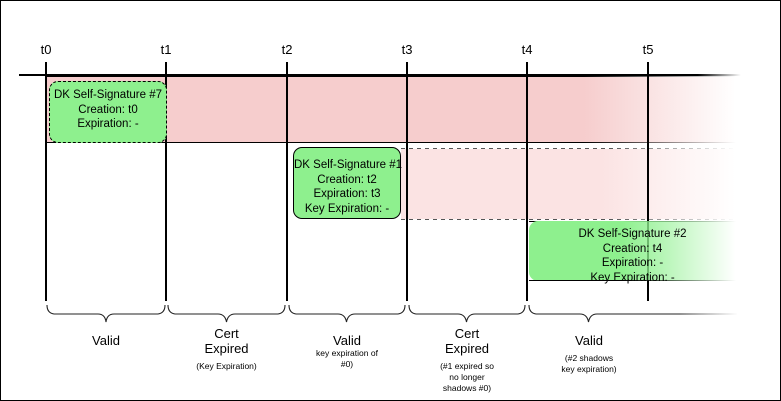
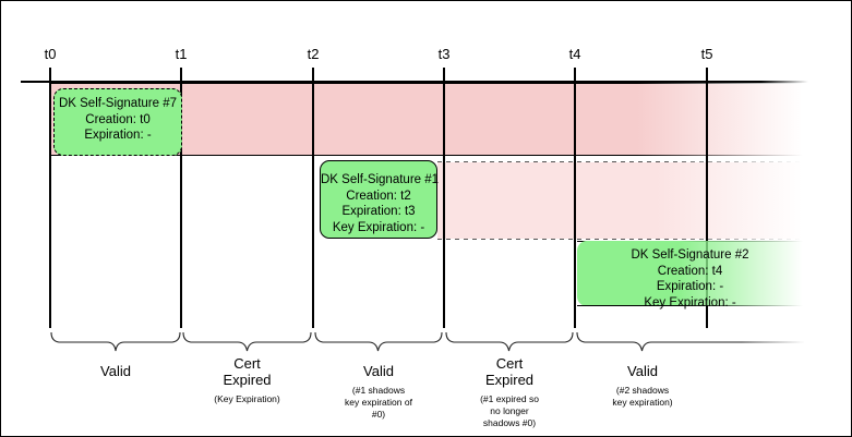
  t0
  t1
  t2
  t3
  t4
  t5
  DK Self-Signature #7
  Creation: t0
  Expiration: -
  DK Self-Signature #1
  Creation: t2
  Expiration: t3
  Key Expiration: -
  DK Self-Signature #2
  Creation: t4
  Expiration: -
  Key Expiration: -
  Valid
  Cert
  Expired
  (Key Expiration)
  Valid
+ (#1 shadows
  key expiration of
  #0)
  Cert
  Expired
  (#1 expired so
  no longer
  shadows #0)
  Valid
  (#2 shadows
  key expiration)
